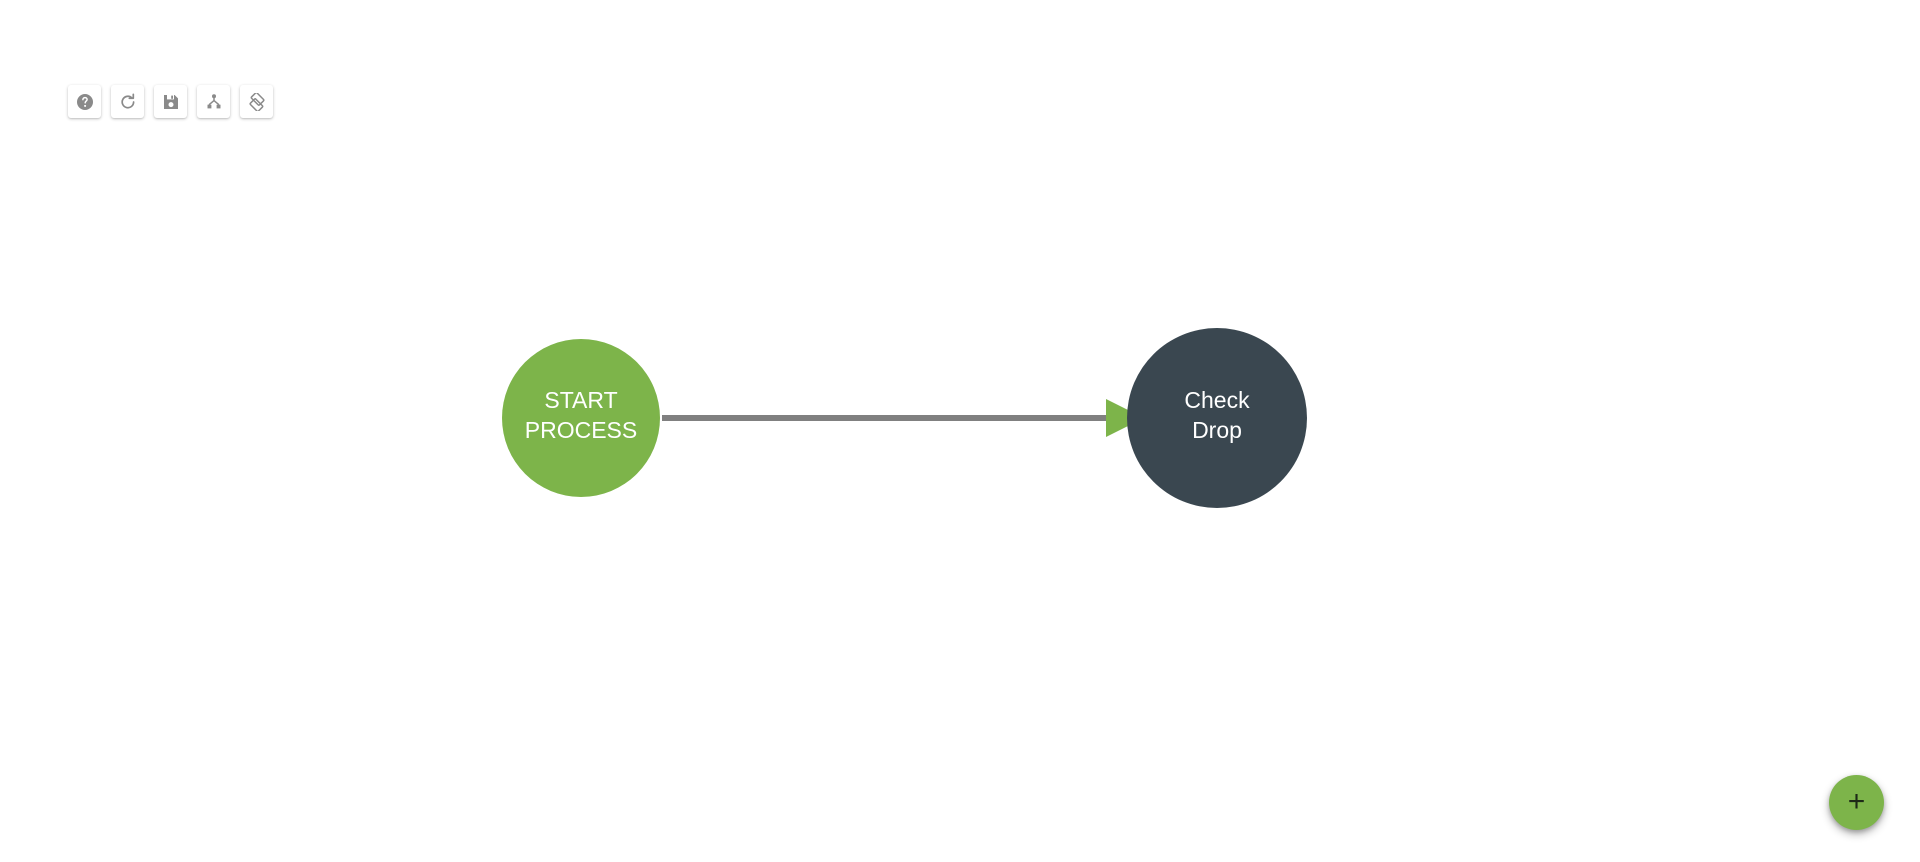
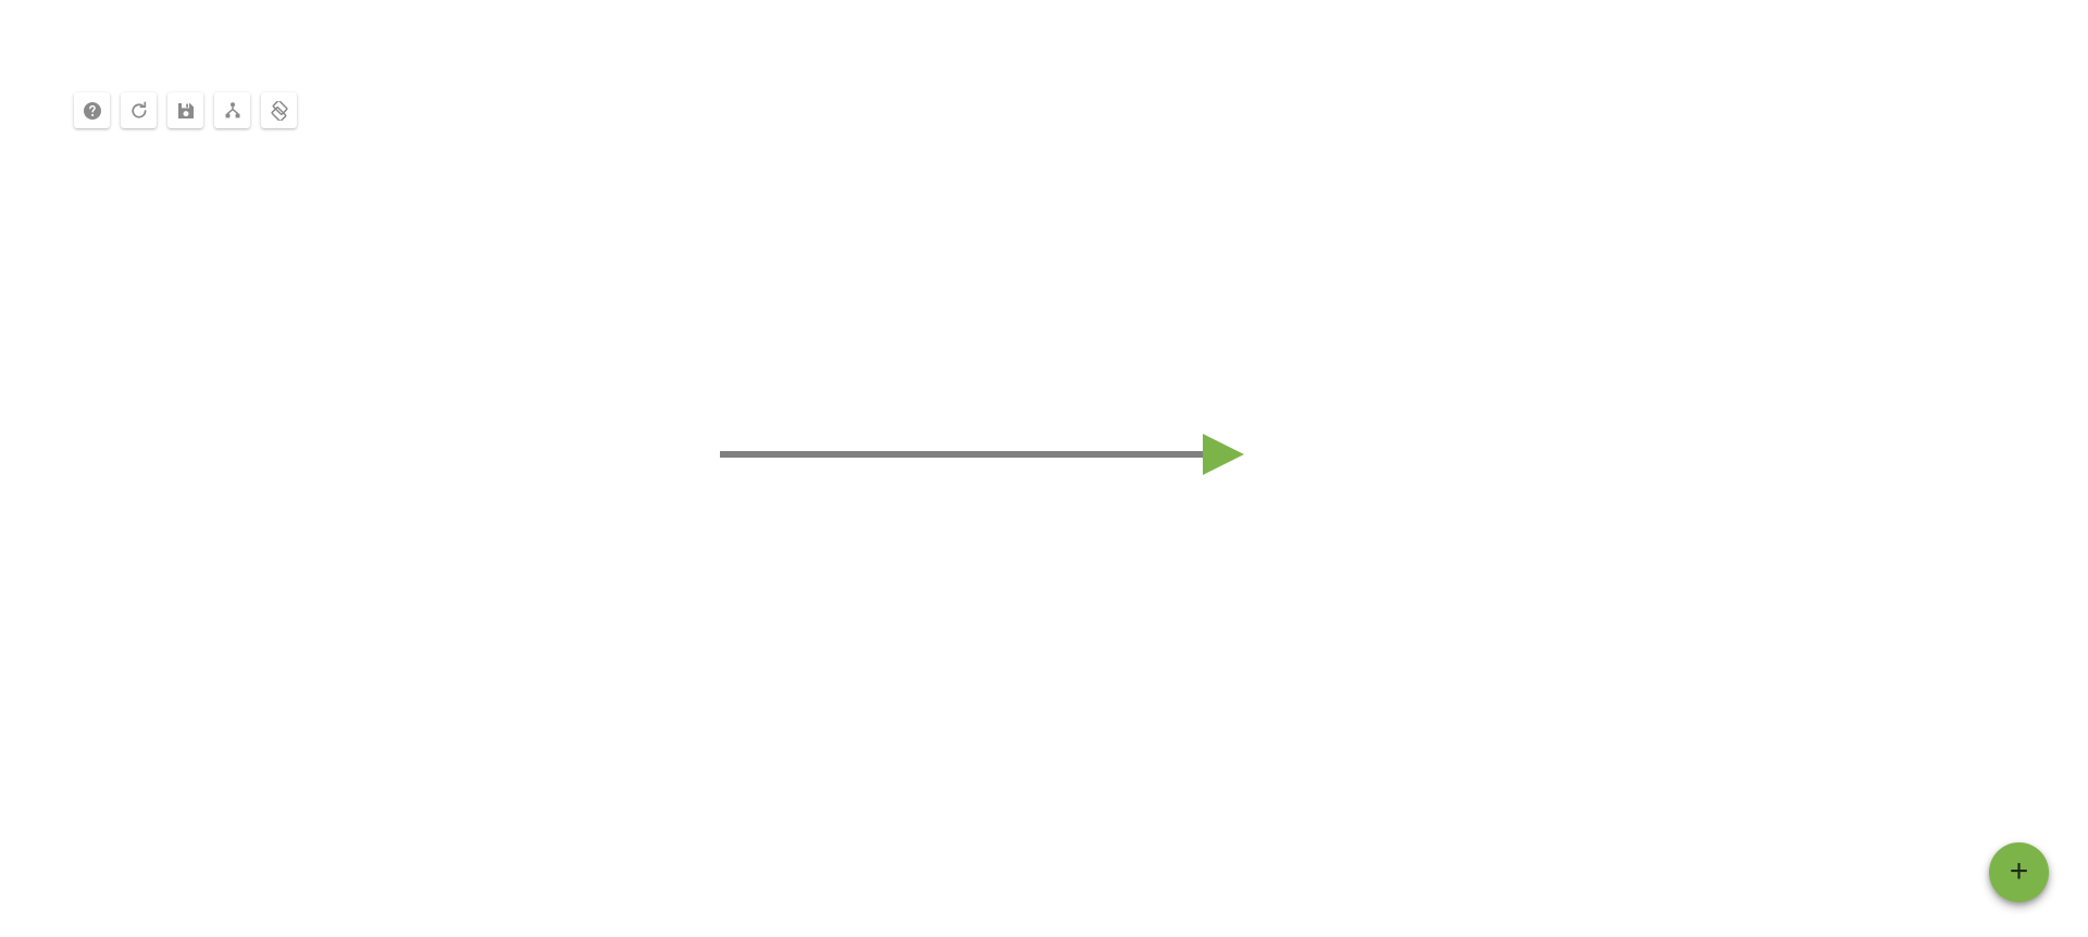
- START
- PROCESS
- Check
- Drop
  +
